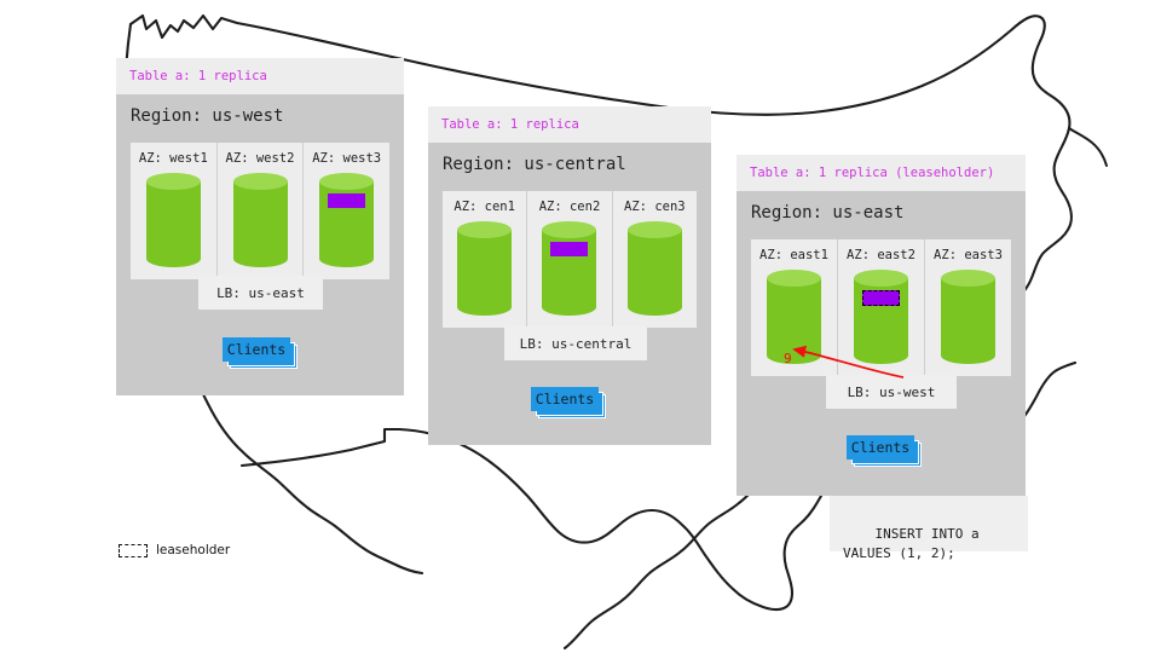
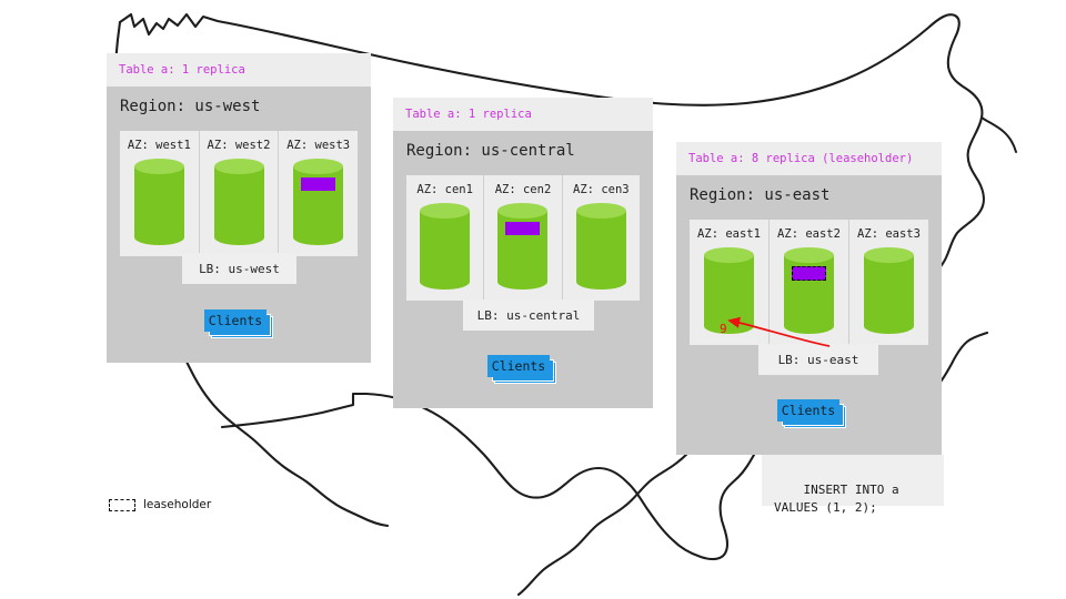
  Table a: 1 replica
  Region: us-west
  AZ: west1
  AZ: west2
  AZ: west3
- LB: us-east
+ LB: us-west
  Clients
  Table a: 1 replica
  Region: us-central
  AZ: cen1
  AZ: cen2
  AZ: cen3
  LB: us-central
  Clients
- Table a: 1 replica (leaseholder)
+ Table a: 8 replica (leaseholder)
  Region: us-east
  AZ: east1
  AZ: east2
  AZ: east3
- LB: us-west
+ LB: us-east
  Clients
  9
  INSERT INTO a
  VALUES (1, 2);
  leaseholder
